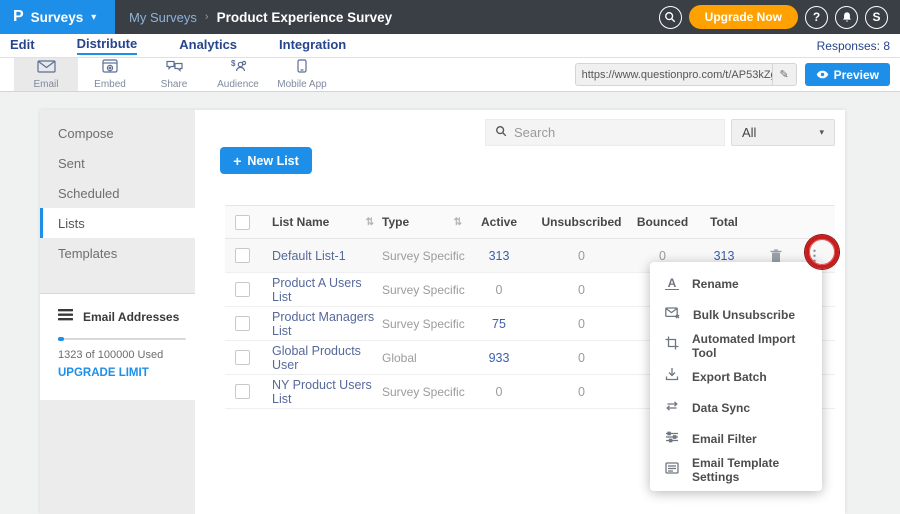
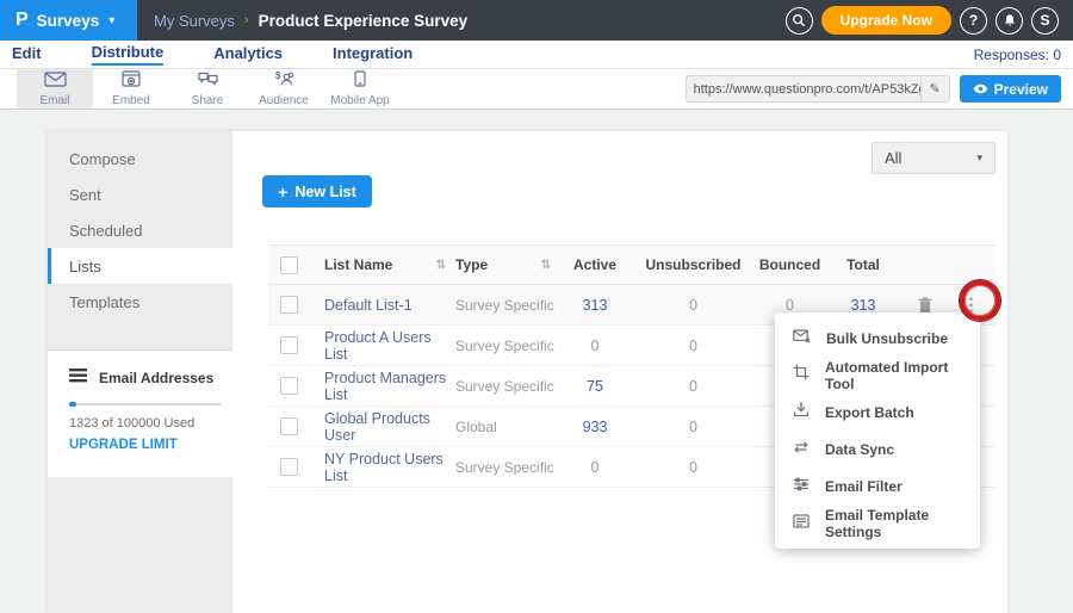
  P
  Surveys
  ▾
  My Surveys
  ›
  Product Experience Survey
  Upgrade Now
  ?
  S
  Edit
  Distribute
  Analytics
  Integration
- Responses: 8
+ Responses: 0
  Email
  Embed
  Share
  $
  Audience
  Mobile App
  https://www.questionpro.com/t/AP53kZ
  ✎
  Preview
  Compose
  Sent
  Scheduled
  Lists
  Templates
  Email Addresses
  1323 of 100000 Used
  UPGRADE LIMIT
- Search
  All
  ▾
  +
  New List
  List Name
  ⇅
  Type
  ⇅
  Active
  Unsubscribed
  Bounced
  Total
  Default List-1
  Survey Specific
  313
  0
  0
  313
  ⋮
  Product A Users List
  Survey Specific
  0
  0
  Product Managers List
  Survey Specific
  75
  0
  Global Products User
  Global
  933
  0
  NY Product Users List
  Survey Specific
  0
  0
- A
- Rename
  Bulk Unsubscribe
  Automated Import Tool
  Export Batch
  Data Sync
  Email Filter
  Email Template Settings
